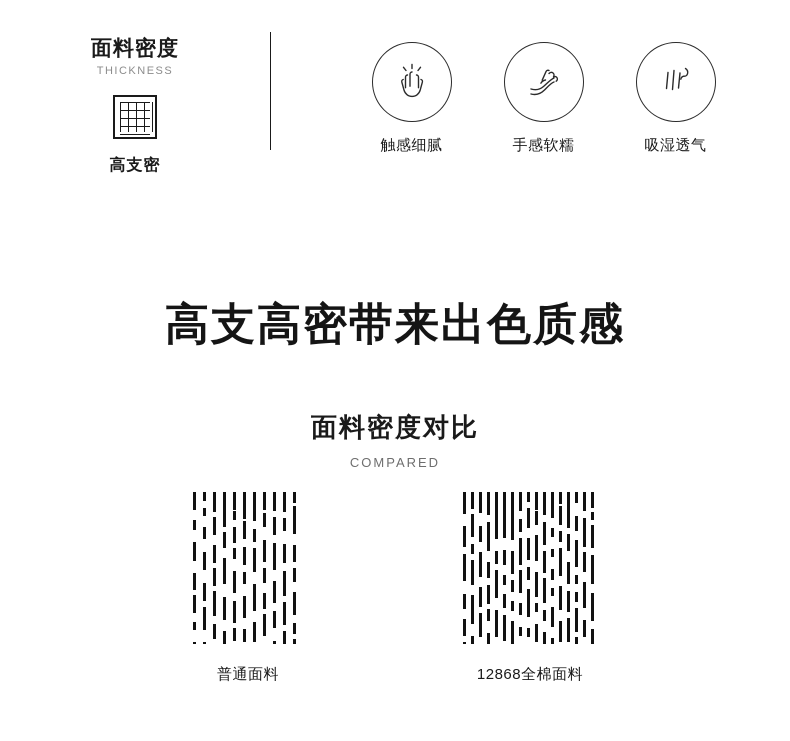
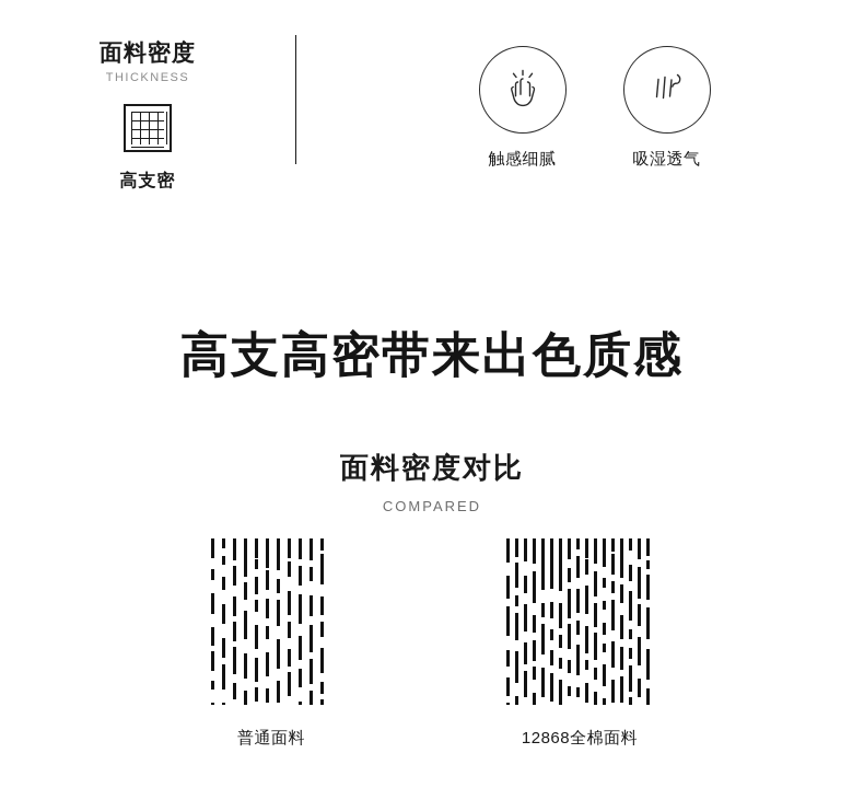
  面料密度
  THICKNESS
  高支密
  触感细腻
- 手感软糯
  吸湿透气
  高支高密带来出色质感
  面料密度对比
  COMPARED
  普通面料
  12868全棉面料
